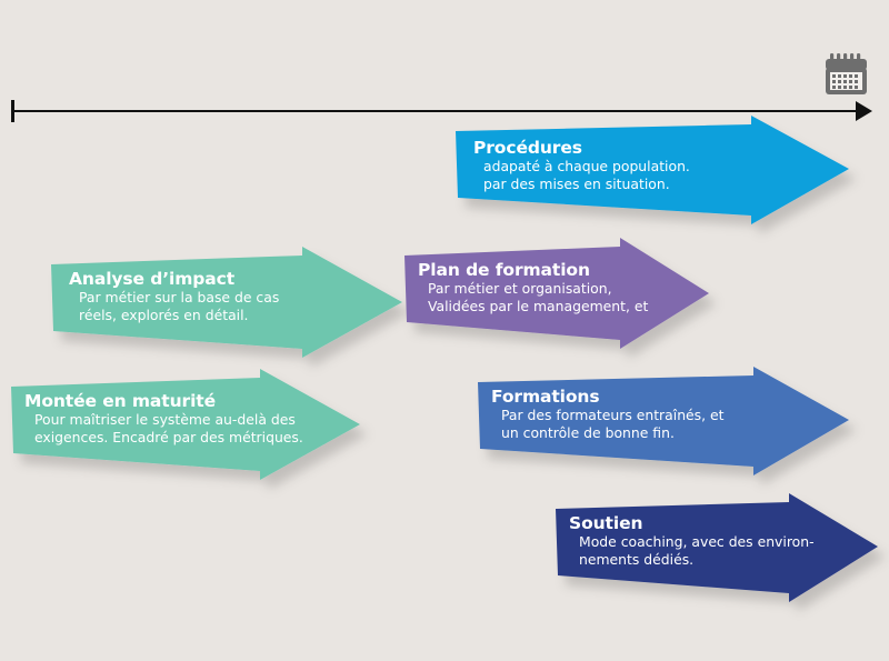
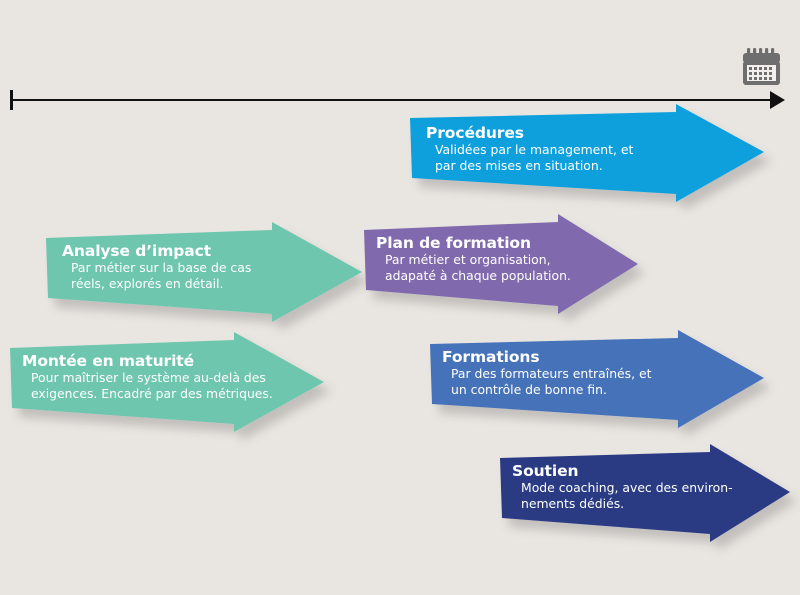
  Procédures
- adapaté à chaque population.
+ Validées par le management, et
  par des mises en situation.
  Analyse d’impact
  Par métier sur la base de cas
  réels, explorés en détail.
  Plan de formation
  Par métier et organisation,
- Validées par le management, et
+ adapaté à chaque population.
  Montée en maturité
  Pour maîtriser le système au-delà des
  exigences. Encadré par des métriques.
  Formations
  Par des formateurs entraînés, et
  un contrôle de bonne fin.
  Soutien
  Mode coaching, avec des environ-
  nements dédiés.
